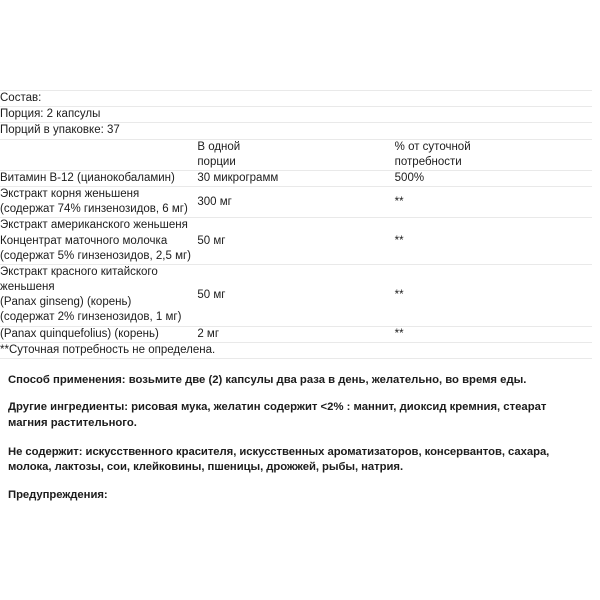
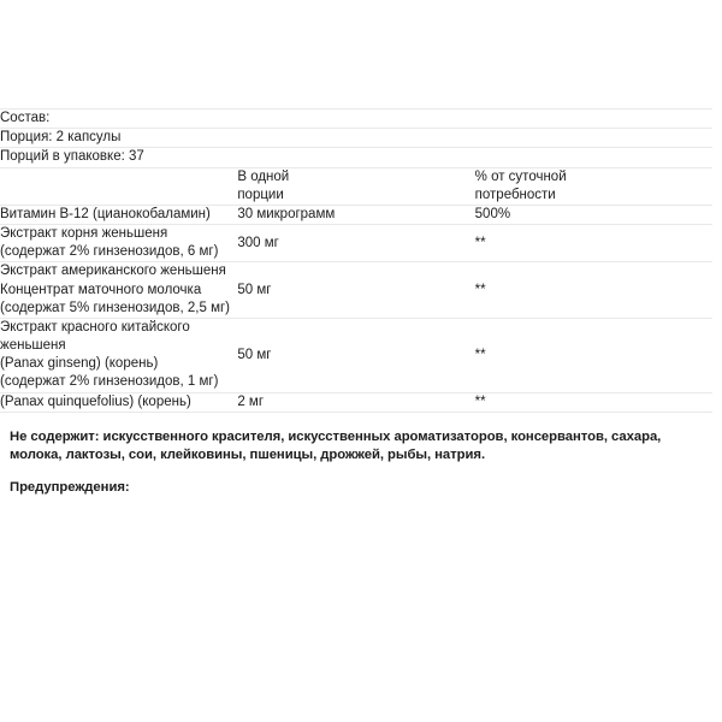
  Состав:
  Порция: 2 капсулы
  Порций в упаковке: 37
  	В одной порции	% от суточной потребности
  Витамин B-12 (цианокобаламин)	30 микрограмм	500%
- Экстракт корня женьшеня (содержат 74% гинзенозидов, 6 мг)	300 мг	**
+ Экстракт корня женьшеня (содержат 2% гинзенозидов, 6 мг)	300 мг	**
  Экстракт американского женьшеня Концентрат маточного молочка (содержат 5% гинзенозидов, 2,5 мг)	50 мг	**
  Экстракт красного китайского женьшеня (Panax ginseng) (корень) (содержат 2% гинзенозидов, 1 мг)	50 мг	**
  (Panax quinquefolius) (корень)	2 мг	**
- **Суточная потребность не определена.
- Способ применения: возьмите две (2) капсулы два раза в день, желательно, во время еды.
- Другие ингредиенты: рисовая мука, желатин содержит <2% : маннит, диоксид кремния, стеарат магния растительного.
  Не содержит: искусственного красителя, искусственных ароматизаторов, консервантов, сахара, молока, лактозы, сои, клейковины, пшеницы, дрожжей, рыбы, натрия.
  Предупреждения:
